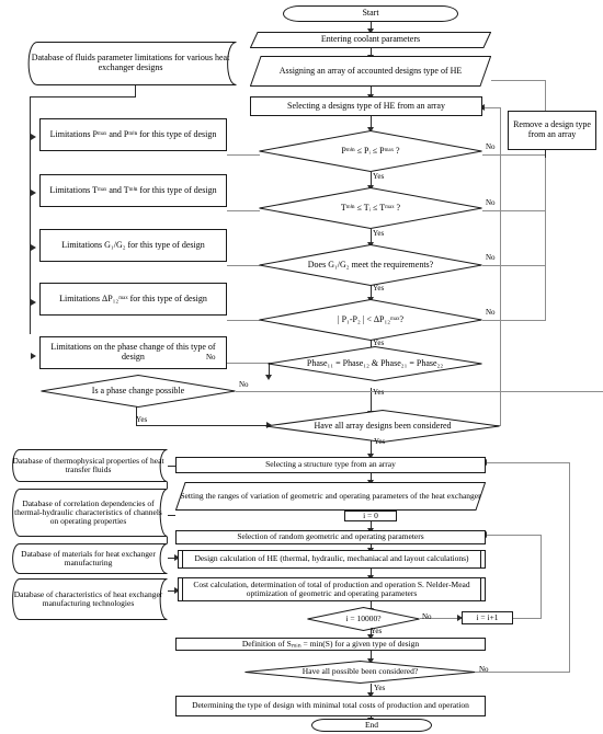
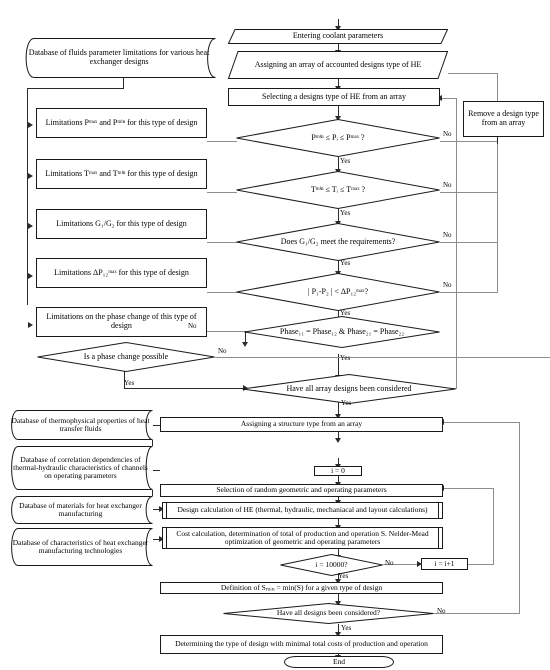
- Start
  Entering coolant parameters
  Assigning an array of accounted designs type of HE
  Database of fluids parameter limitations for various heat exchanger designs
  Selecting a designs type of HE from an array
  Remove a design type from an array
  Limitations Pᵐᵃˣ and Pᵐⁱⁿ for this type of design
  Limitations Tᵐᵃˣ and Tᵐⁱⁿ for this type of design
  Limitations G₁/G₂ for this type of design
  Limitations ΔP₁₂ᵐᵃˣ for this type of design
  Limitations on the phase change of this type of design
  Pᵐⁱⁿ ≤ Pᵢ ≤ Pᵐᵃˣ ?
  Tᵐⁱⁿ ≤ Tᵢ ≤ Tᵐᵃˣ ?
  Does G₁/G₂ meet the requirements?
  | P₁-P₂ | < ΔP₁₂ᵐᵃˣ?
  Phase₁₁ = Phase₁₂ & Phase₂₁ = Phase₂₂
  Is a phase change possible
  Have all array designs been considered
- Selecting a structure type from an array
+ Assigning a structure type from an array
- Setting the ranges of variation of geometric and operating parameters of the heat exchanger
  i = 0
  Selection of random geometric and operating parameters
  Design calculation of HE (thermal, hydraulic, mechaniacal and layout calculations)
  Cost calculation, determination of total of production and operation S. Nelder-Mead optimization of geometric and operating parameters
  i = 10000?
  i = i+1
  Definition of Sₘᵢₙ = min(S) for a given type of design
- Have all possible been considered?
+ Have all designs been considered?
  Determining the type of design with minimal total costs of production and operation
  End
  Database of thermophysical properties of heat transfer fluids
- Database of correlation dependencies of thermal-hydraulic characteristics of channels on operating properties
+ Database of correlation dependencies of thermal-hydraulic characteristics of channels on operating parameters
  Database of materials for heat exchanger manufacturing
  Database of characteristics of heat exchanger manufacturing technologies
  No
  Yes
  No
  Yes
  No
  Yes
  No
  Yes
  No
  Yes
  No
  Yes
  Yes
  No
  Yes
  No
  Yes
